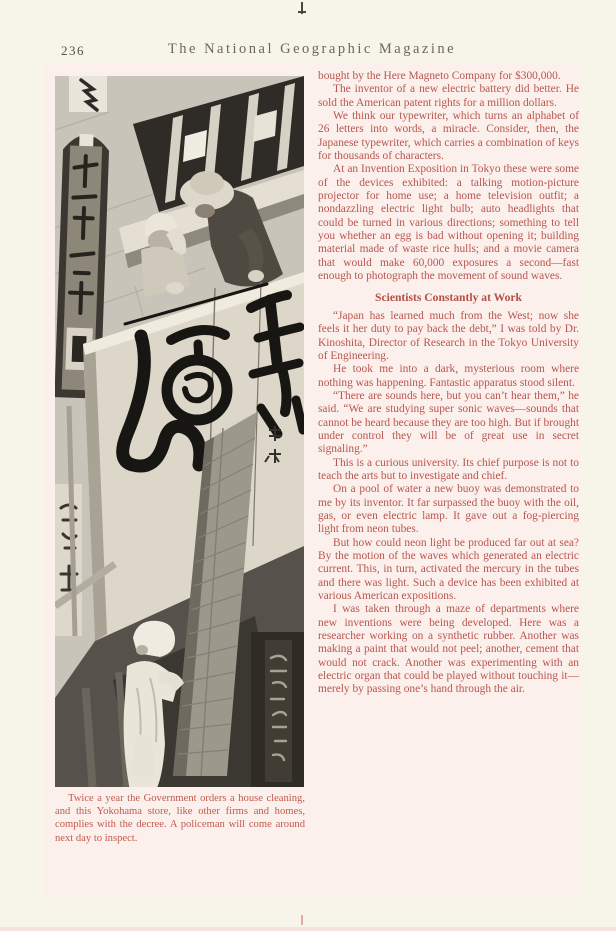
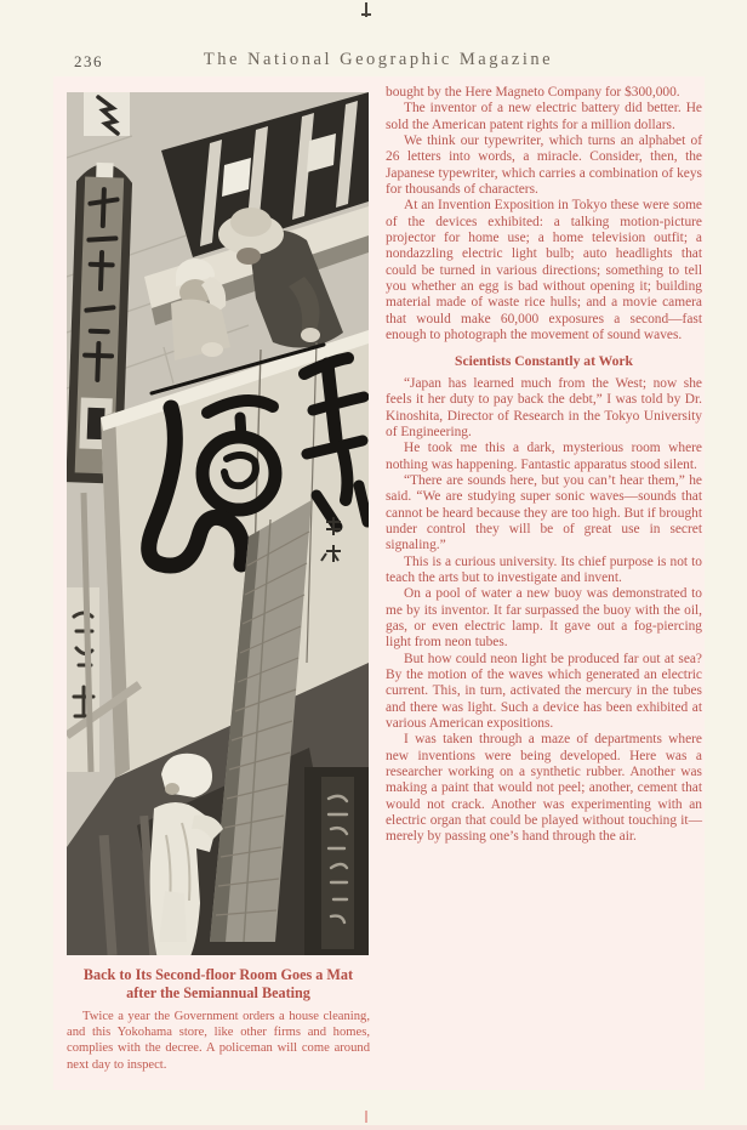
  236
  The National Geographic Magazine
+ Back to Its Second-floor Room Goes a Mat after the Semiannual Beating
  Twice a year the Government orders a house cleaning, and this Yokohama store, like other firms and homes, complies with the decree. A policeman will come around next day to inspect.
  bought by the Here Magneto Company for $300,000.
  The inventor of a new electric battery did better. He sold the American patent rights for a million dollars.
  We think our typewriter, which turns an alphabet of 26 letters into words, a miracle. Consider, then, the Japanese typewriter, which carries a combination of keys for thousands of characters.
  At an Invention Exposition in Tokyo these were some of the devices exhibited: a talking motion-picture projector for home use; a home television outfit; a nondazzling electric light bulb; auto headlights that could be turned in various directions; something to tell you whether an egg is bad without opening it; building material made of waste rice hulls; and a movie camera that would make 60,000 exposures a second—fast enough to photograph the movement of sound waves.
  Scientists Constantly at Work
  “Japan has learned much from the West; now she feels it her duty to pay back the debt,” I was told by Dr. Kinoshita, Director of Research in the Tokyo University of Engineering.
- He took me into a dark, mysterious room where nothing was happening. Fantastic apparatus stood silent.
+ He took me this a dark, mysterious room where nothing was happening. Fantastic apparatus stood silent.
  “There are sounds here, but you can’t hear them,” he said. “We are studying super sonic waves—sounds that cannot be heard because they are too high. But if brought under control they will be of great use in secret signaling.”
- This is a curious university. Its chief purpose is not to teach the arts but to investigate and chief.
+ This is a curious university. Its chief purpose is not to teach the arts but to investigate and invent.
  On a pool of water a new buoy was demonstrated to me by its inventor. It far surpassed the buoy with the oil, gas, or even electric lamp. It gave out a fog-piercing light from neon tubes.
  But how could neon light be produced far out at sea? By the motion of the waves which generated an electric current. This, in turn, activated the mercury in the tubes and there was light. Such a device has been exhibited at various American expositions.
  I was taken through a maze of departments where new inventions were being developed. Here was a researcher working on a synthetic rubber. Another was making a paint that would not peel; another, cement that would not crack. Another was experimenting with an electric organ that could be played without touching it—merely by passing one’s hand through the air.
